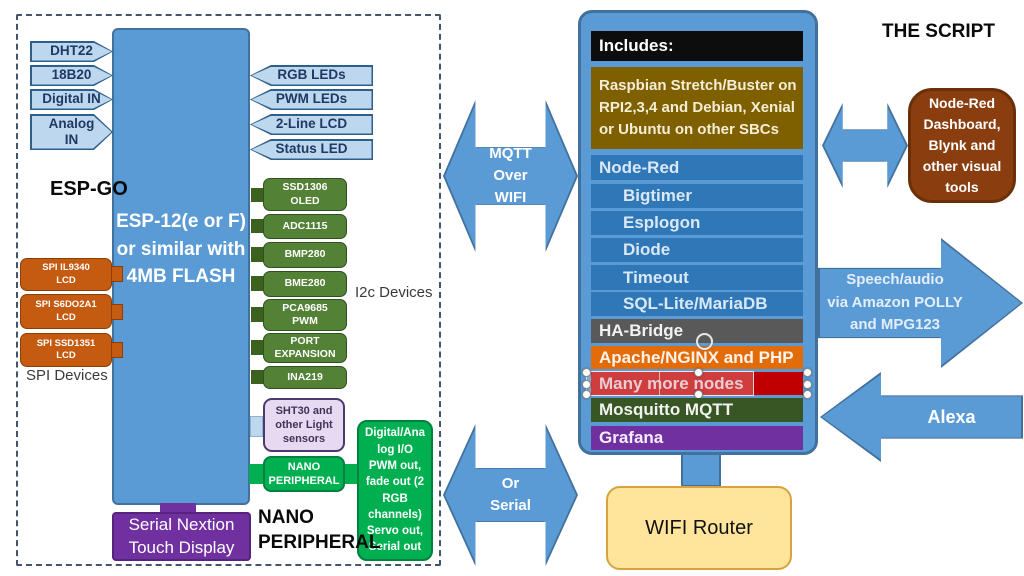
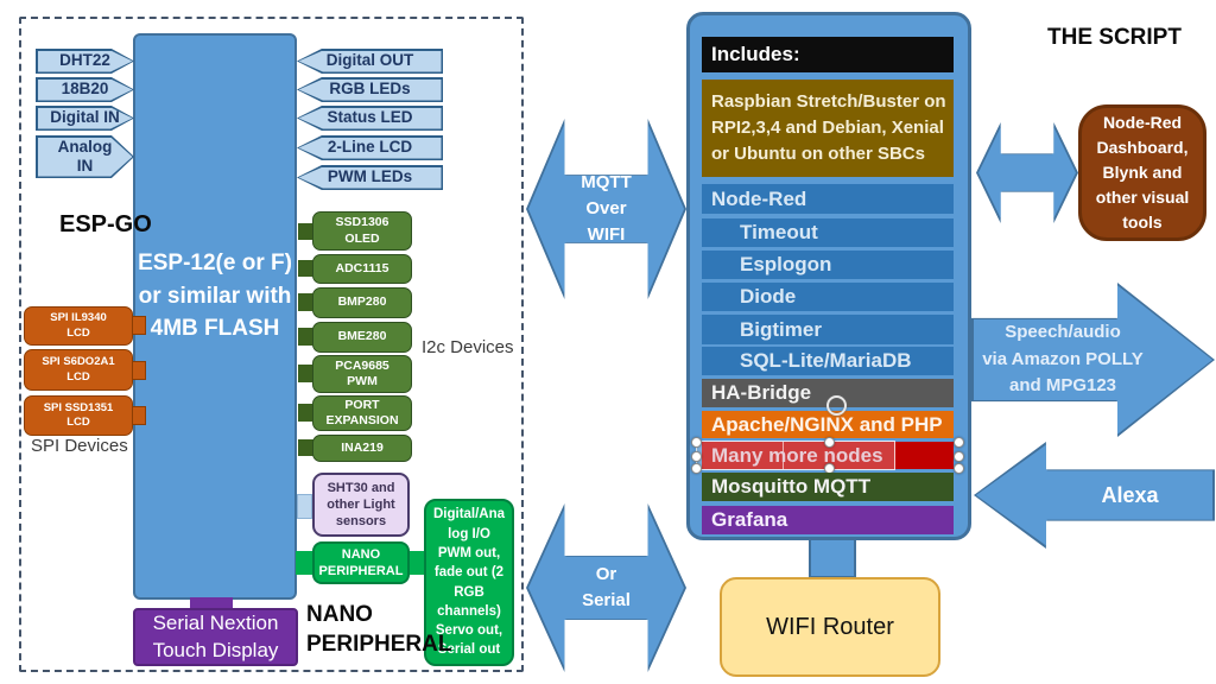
  ESP-12(e or F)
  or similar with
  4MB FLASH
  DHT22
  18B20
  Digital IN
  Analog
  IN
+ Digital OUT
  RGB LEDs
- PWM LEDs
+ Status LED
  2-Line LCD
- Status LED
+ PWM LEDs
  SSD1306
  OLED
  ADC1115
  BMP280
  BME280
  PCA9685
  PWM
  PORT
  EXPANSION
  INA219
  SPI IL9340
  LCD
  SPI S6DO2A1
  LCD
  SPI SSD1351
  LCD
  ESP-GO
  SPI Devices
  I2c Devices
  SHT30 and
  other Light
  sensors
  NANO
  PERIPHERAL
  Digital/Ana
  log I/O
  PWM out,
  fade out (2
  RGB
  channels)
  Servo out,
  Serial out
  NANO
  PERIPHERAL
  Serial Nextion
  Touch Display
  MQTT
  Over
  WIFI
  Or
  Serial
  WIFI Router
  Includes:
  Raspbian Stretch/Buster on
  RPI2,3,4 and Debian, Xenial
  or Ubuntu on other SBCs
  Node-Red
- Bigtimer
+ Timeout
  Esplogon
  Diode
- Timeout
+ Bigtimer
  SQL-Lite/MariaDB
  HA-Bridge
  Apache/NGINX and PHP
  Many more nodes
  Mosquitto MQTT
  Grafana
  THE SCRIPT
  Node-Red
  Dashboard,
  Blynk and
  other visual
  tools
  Speech/audio
  via Amazon POLLY
  and MPG123
  Alexa
